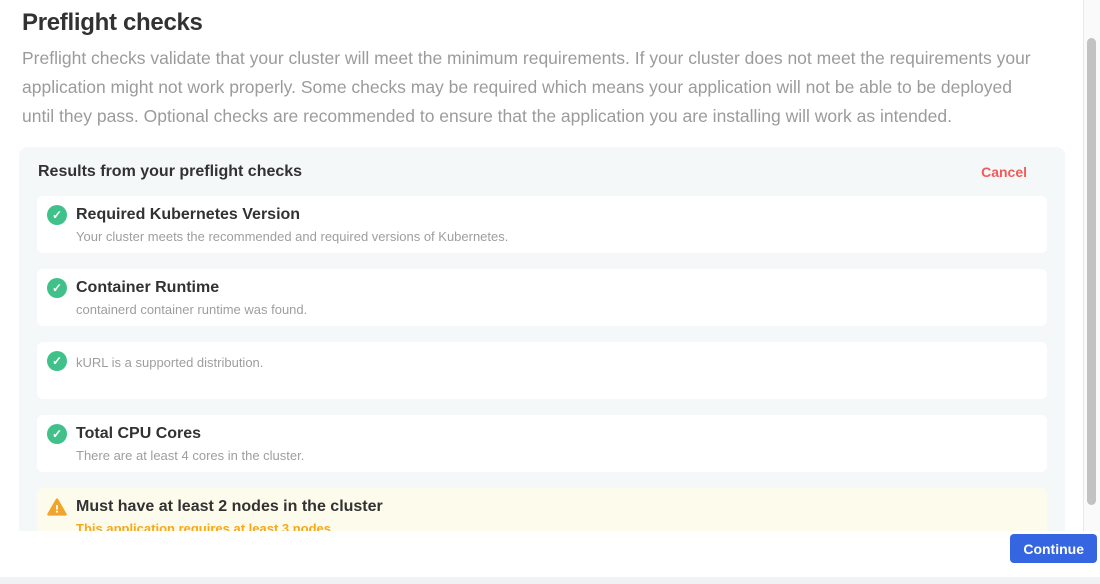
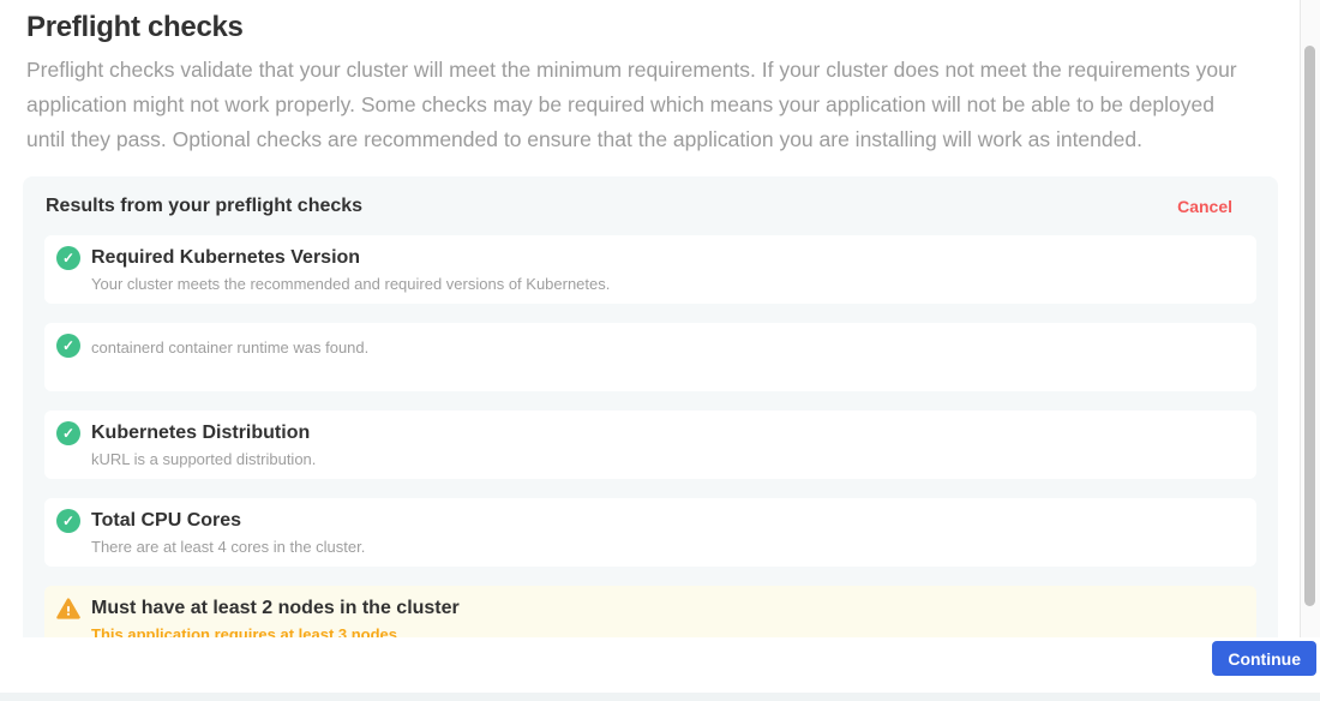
  Preflight checks
  Preflight checks validate that your cluster will meet the minimum requirements. If your cluster does not meet the requirements your application might not work properly. Some checks may be required which means your application will not be able to be deployed until they pass. Optional checks are recommended to ensure that the application you are installing will work as intended.
  Results from your preflight checks
  Cancel
  ✓
  Required Kubernetes Version
  Your cluster meets the recommended and required versions of Kubernetes.
  ✓
- Container Runtime
  containerd container runtime was found.
  ✓
+ Kubernetes Distribution
  kURL is a supported distribution.
  ✓
  Total CPU Cores
  There are at least 4 cores in the cluster.
  Must have at least 2 nodes in the cluster
  This application requires at least 3 nodes
  Continue
